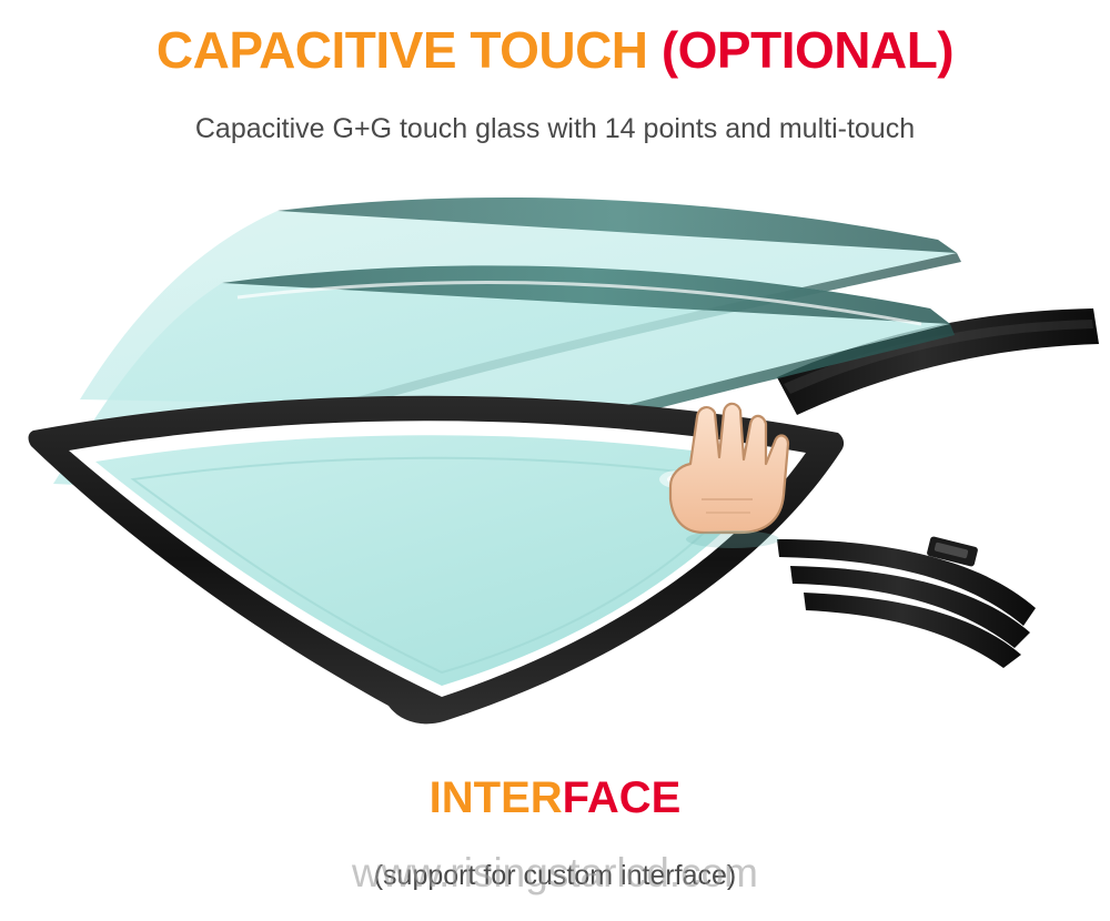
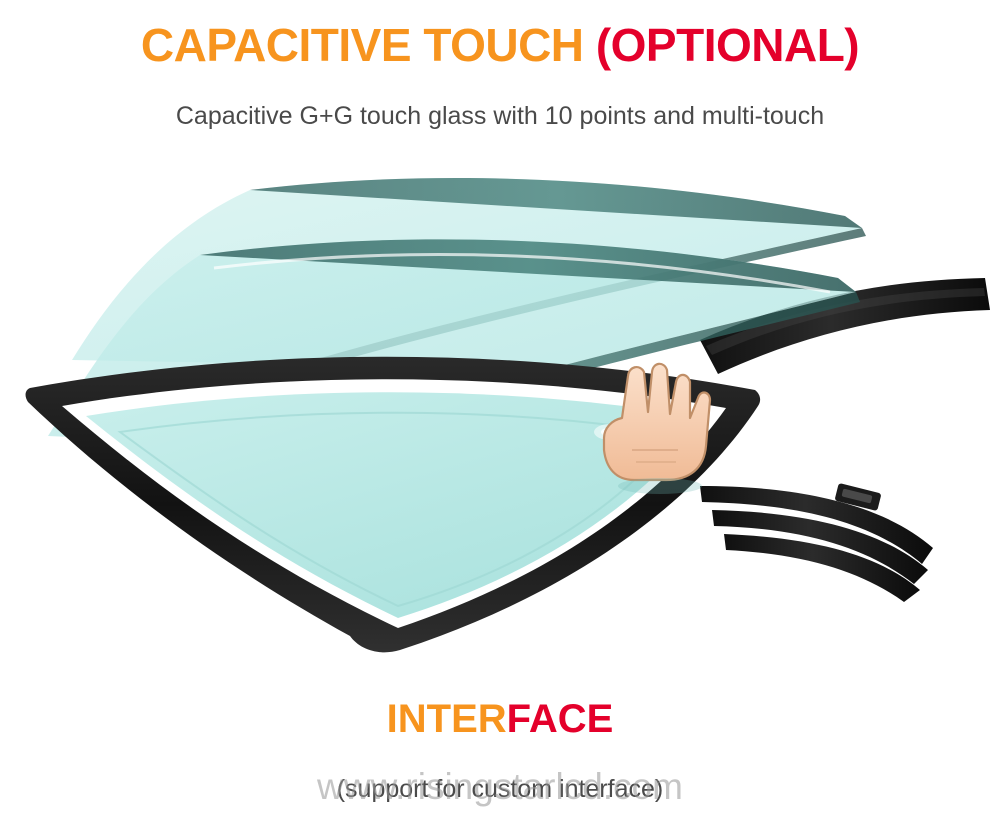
  CAPACITIVE TOUCH (OPTIONAL)
- Capacitive G+G touch glass with 14 points and multi-touch
+ Capacitive G+G touch glass with 10 points and multi-touch
  INTERFACE
  (support for custom interface)
  www.risingstarlcd.com
